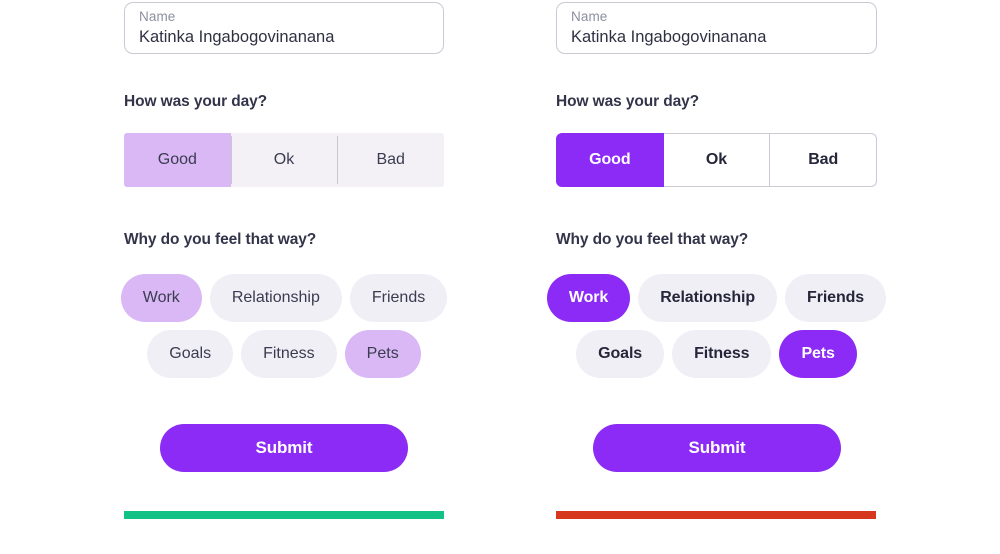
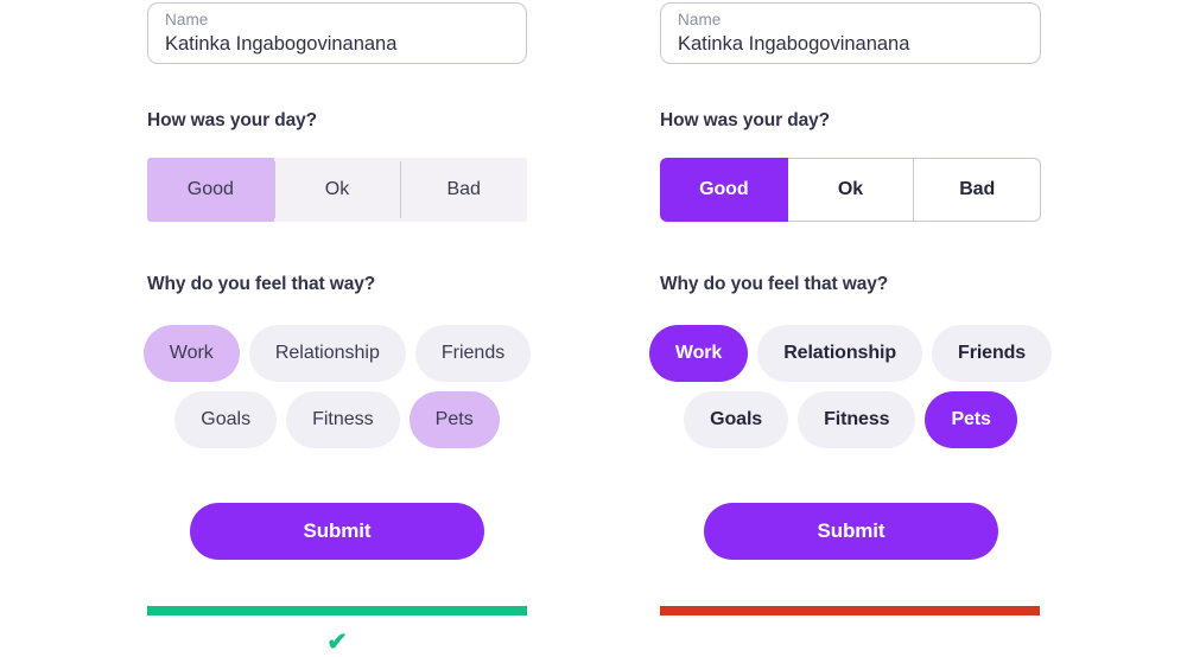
  Name
  Katinka Ingabogovinanana
  How was your day?
  Good
  Ok
  Bad
  Why do you feel that way?
  Work
  Relationship
  Friends
  Goals
  Fitness
  Pets
  Submit
+ ✔
  Name
  Katinka Ingabogovinanana
  How was your day?
  Good
  Ok
  Bad
  Why do you feel that way?
  Work
  Relationship
  Friends
  Goals
  Fitness
  Pets
  Submit
